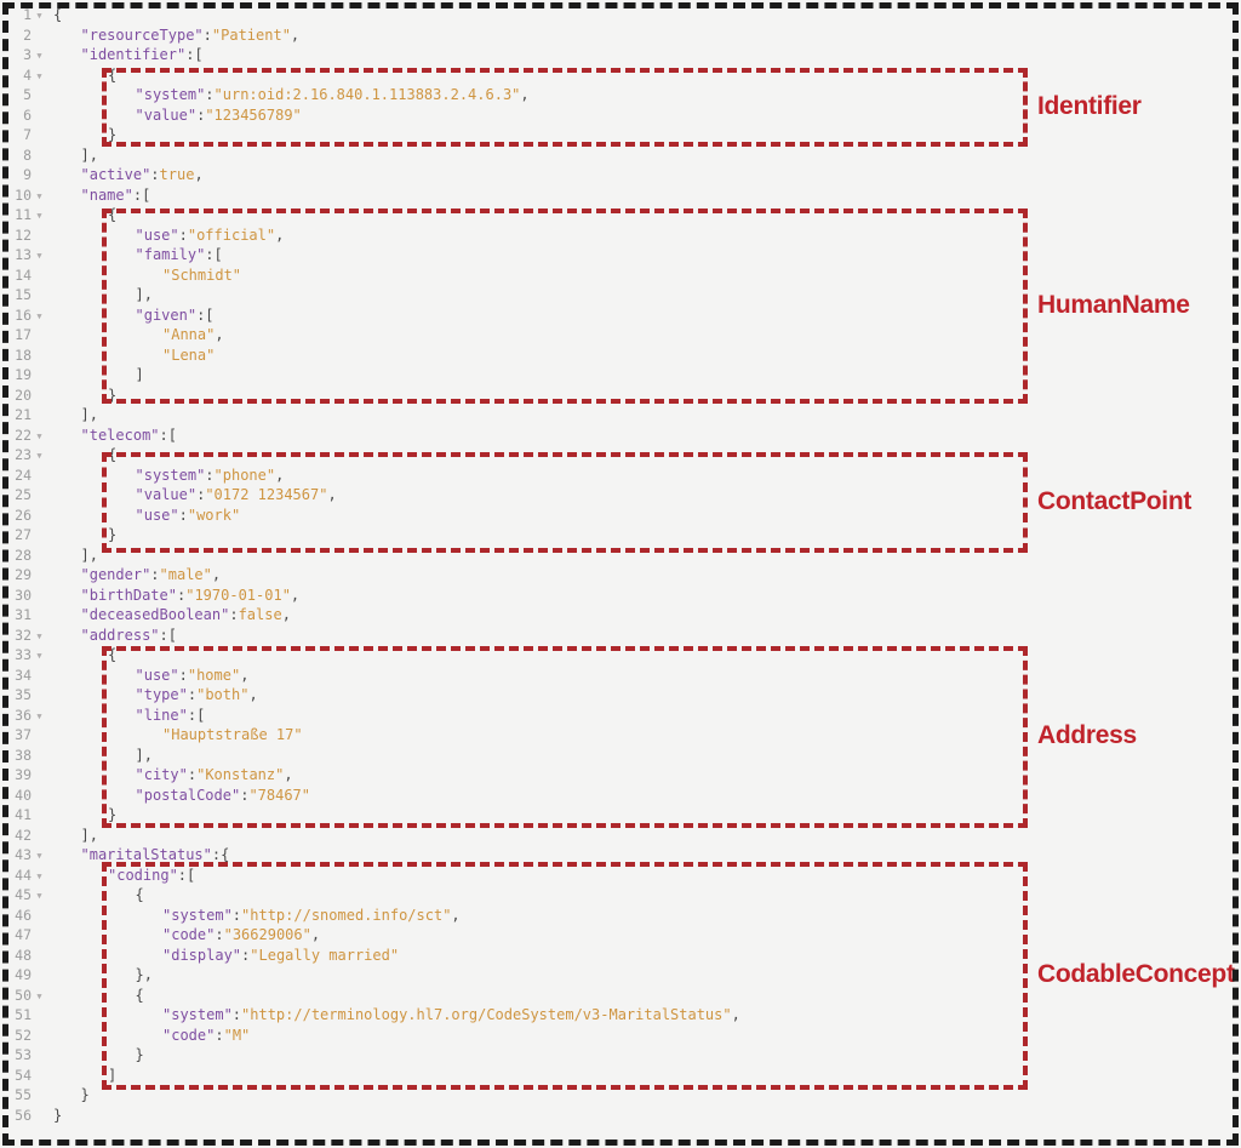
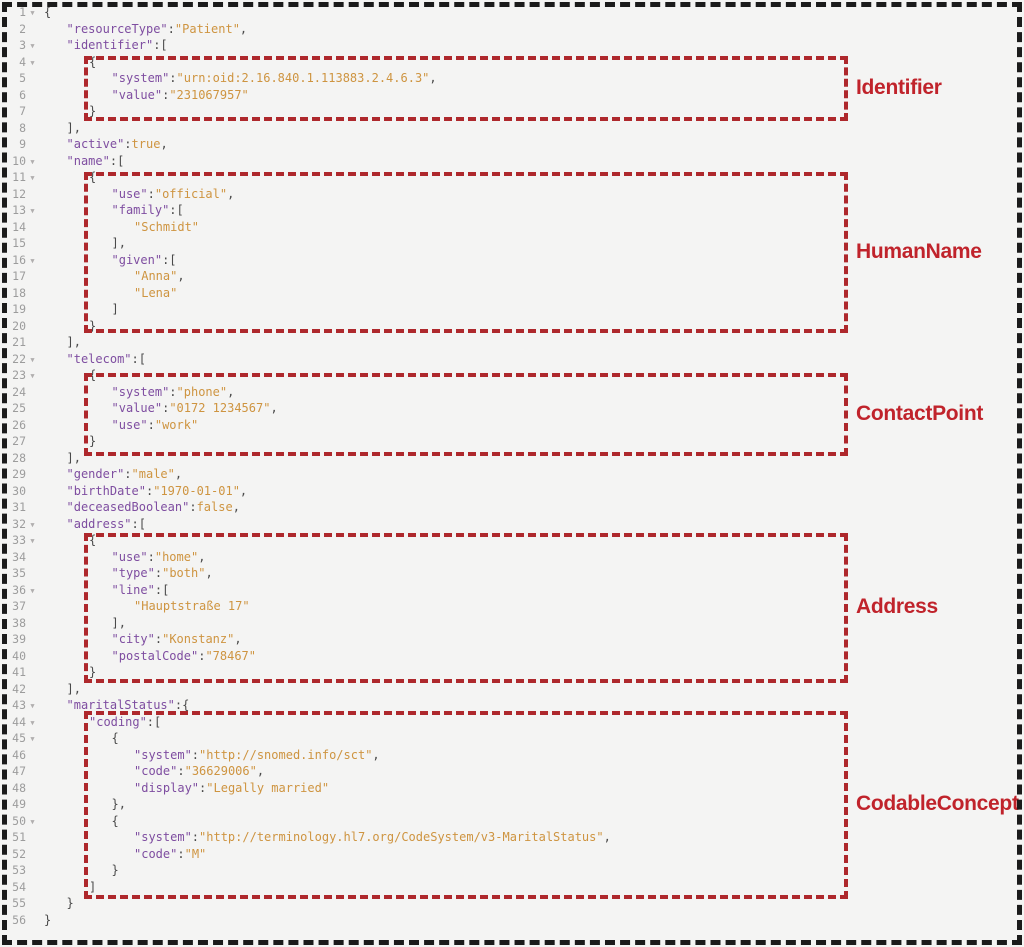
  1 ▼ {
  2 "resourceType":"Patient",
  3 ▼ "identifier":[
  4 ▼ {
  5 "system":"urn:oid:2.16.840.1.113883.2.4.6.3",
- 6 "value":"123456789"
+ 6 "value":"231067957"
  7 }
  8 ],
  9 "active":true,
  10 ▼ "name":[
  11 ▼ {
  12 "use":"official",
  13 ▼ "family":[
  14 "Schmidt"
  15 ],
  16 ▼ "given":[
  17 "Anna",
  18 "Lena"
  19 ]
  20 }
  21 ],
  22 ▼ "telecom":[
  23 ▼ {
  24 "system":"phone",
  25 "value":"0172 1234567",
  26 "use":"work"
  27 }
  28 ],
  29 "gender":"male",
  30 "birthDate":"1970-01-01",
  31 "deceasedBoolean":false,
  32 ▼ "address":[
  33 ▼ {
  34 "use":"home",
  35 "type":"both",
  36 ▼ "line":[
  37 "Hauptstraße 17"
  38 ],
  39 "city":"Konstanz",
  40 "postalCode":"78467"
  41 }
  42 ],
  43 ▼ "maritalStatus":{
  44 ▼ "coding":[
  45 ▼ {
  46 "system":"http://snomed.info/sct",
  47 "code":"36629006",
  48 "display":"Legally married"
  49 },
  50 ▼ {
  51 "system":"http://terminology.hl7.org/CodeSystem/v3-MaritalStatus",
  52 "code":"M"
  53 }
  54 ]
  55 }
  56 }
  Identifier
  HumanName
  ContactPoint
  Address
  CodableConcept
